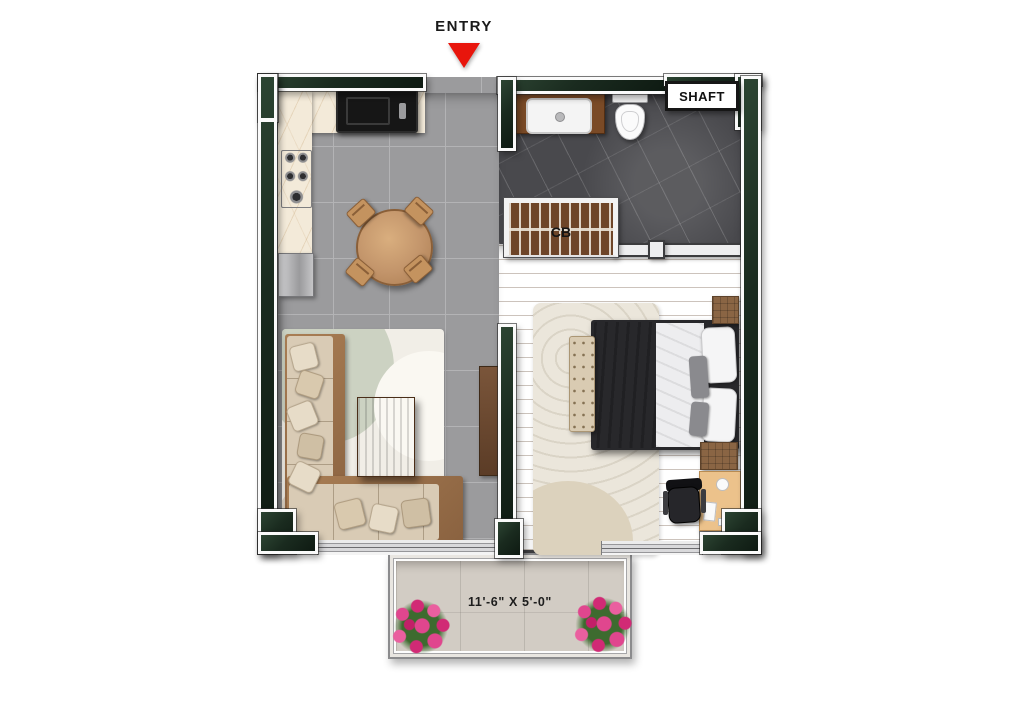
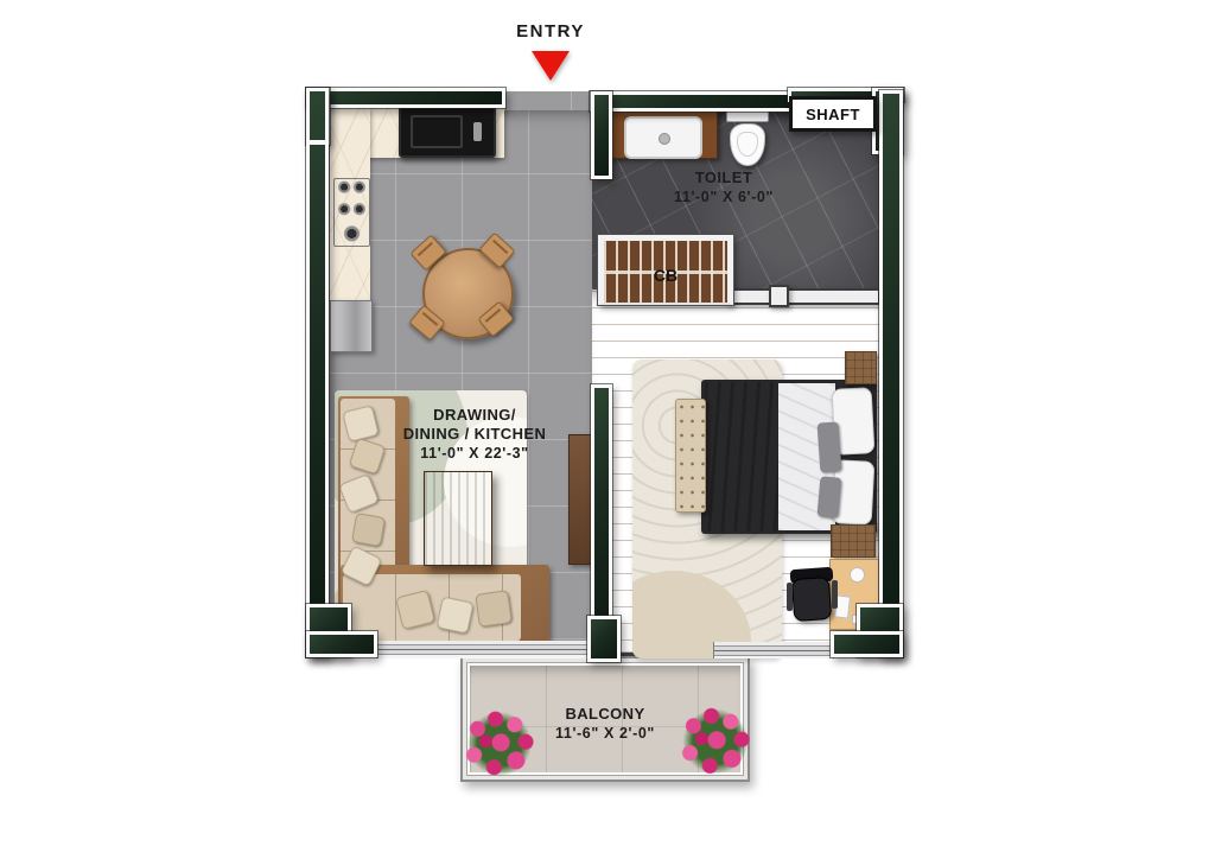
  CB
  SHAFT
  ENTRY
+ TOILET
+ 11'-0" X 6'-0"
+ DRAWING/
+ DINING / KITCHEN
+ 11'-0" X 22'-3"
+ BALCONY
- 11'-6" X 5'-0"
+ 11'-6" X 2'-0"
